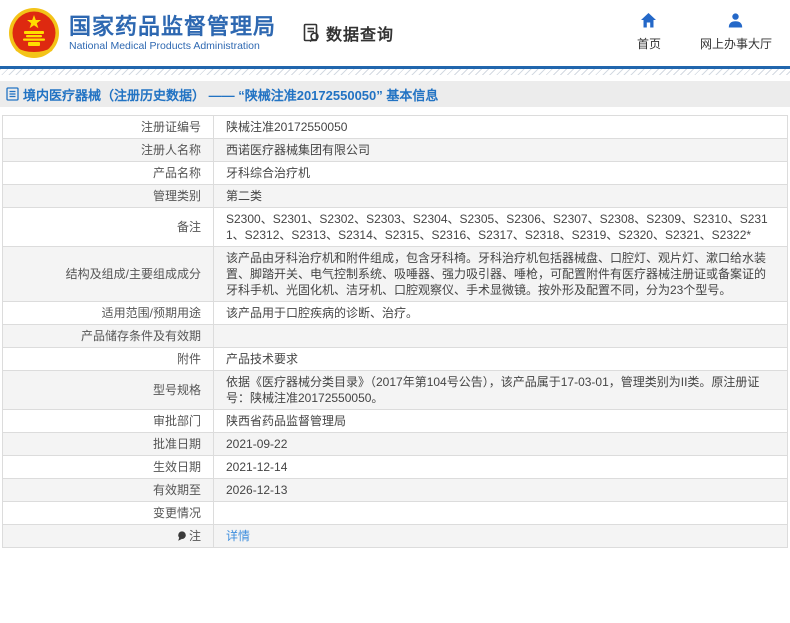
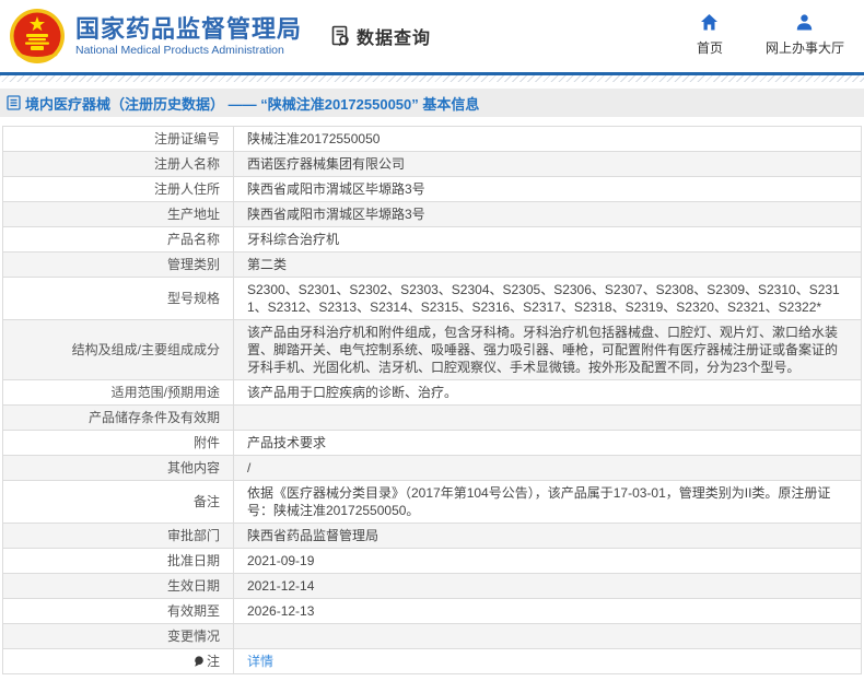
  国家药品监督管理局
  National Medical Products Administration
  数据查询
  首页
  网上办事大厅
  境内医疗器械（注册历史数据） —— “陕械注准20172550050” 基本信息
  注册证编号	陕械注准20172550050
  注册人名称	西诺医疗器械集团有限公司
+ 注册人住所	陕西省咸阳市渭城区毕塬路3号
+ 生产地址	陕西省咸阳市渭城区毕塬路3号
  产品名称	牙科综合治疗机
  管理类别	第二类
- 备注	S2300、S2301、S2302、S2303、S2304、S2305、S2306、S2307、S2308、S2309、S2310、S2311、S2312、S2313、S2314、S2315、S2316、S2317、S2318、S2319、S2320、S2321、S2322*
+ 型号规格	S2300、S2301、S2302、S2303、S2304、S2305、S2306、S2307、S2308、S2309、S2310、S2311、S2312、S2313、S2314、S2315、S2316、S2317、S2318、S2319、S2320、S2321、S2322*
  结构及组成/主要组成成分	该产品由牙科治疗机和附件组成，包含牙科椅。牙科治疗机包括器械盘、口腔灯、观片灯、漱口给水装置、脚踏开关、电气控制系统、吸唾器、强力吸引器、唾枪，可配置附件有医疗器械注册证或备案证的牙科手机、光固化机、洁牙机、口腔观察仪、手术显微镜。按外形及配置不同，分为23个型号。
  适用范围/预期用途	该产品用于口腔疾病的诊断、治疗。
  产品储存条件及有效期
  附件	产品技术要求
+ 其他内容	/
- 型号规格	依据《医疗器械分类目录》（2017年第104号公告），该产品属于17-03-01，管理类别为II类。原注册证号：陕械注准20172550050。
+ 备注	依据《医疗器械分类目录》（2017年第104号公告），该产品属于17-03-01，管理类别为II类。原注册证号：陕械注准20172550050。
  审批部门	陕西省药品监督管理局
- 批准日期	2021-09-22
+ 批准日期	2021-09-19
  生效日期	2021-12-14
  有效期至	2026-12-13
  变更情况
  注	详情
